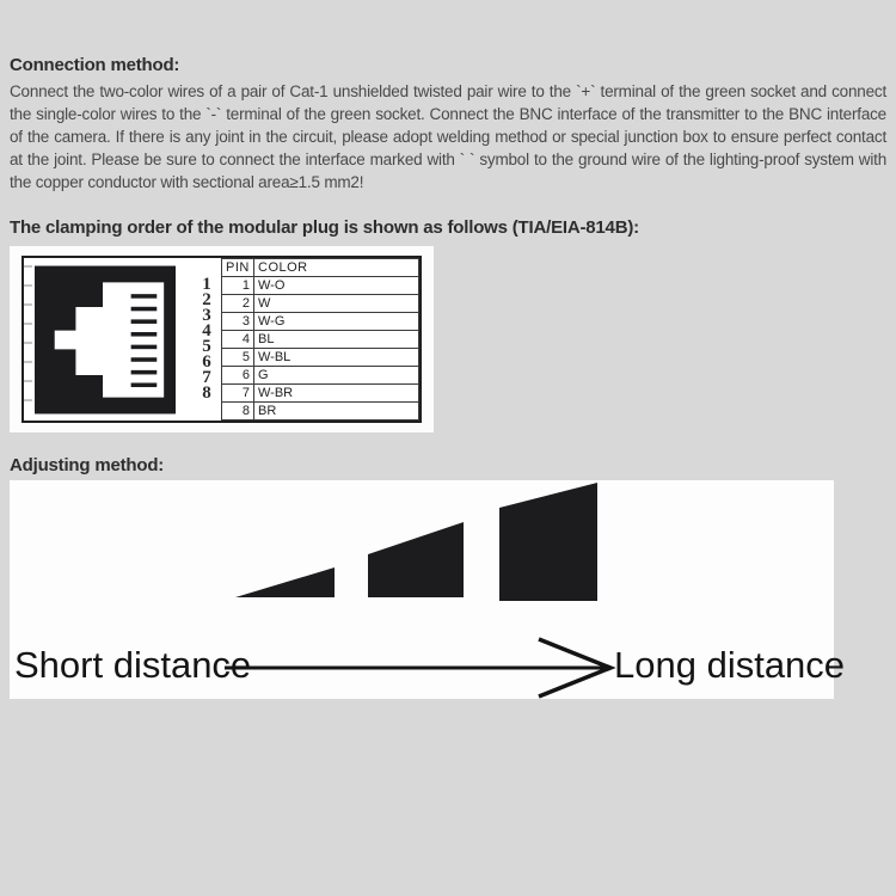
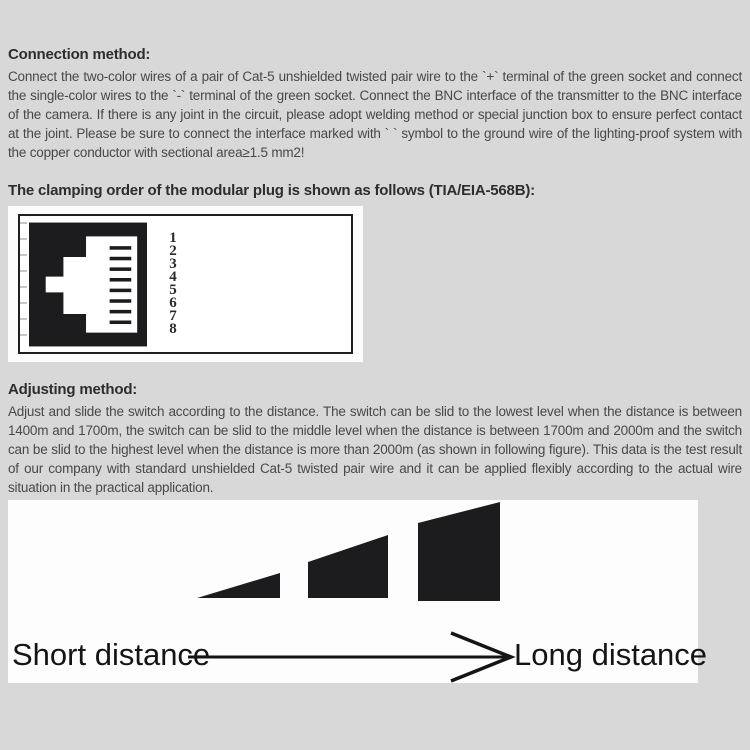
  Connection method:
- Connect the two-color wires of a pair of Cat-1 unshielded twisted pair wire to the `+` terminal of the green socket and connect the single-color wires to the `-` terminal of the green socket. Connect the BNC interface of the transmitter to the BNC interface of the camera. If there is any joint in the circuit, please adopt welding method or special junction box to ensure perfect contact at the joint. Please be sure to connect the interface marked with ` ` symbol to the ground wire of the lighting-proof system with the copper conductor with sectional area≥1.5 mm2!
+ Connect the two-color wires of a pair of Cat-5 unshielded twisted pair wire to the `+` terminal of the green socket and connect the single-color wires to the `-` terminal of the green socket. Connect the BNC interface of the transmitter to the BNC interface of the camera. If there is any joint in the circuit, please adopt welding method or special junction box to ensure perfect contact at the joint. Please be sure to connect the interface marked with ` ` symbol to the ground wire of the lighting-proof system with the copper conductor with sectional area≥1.5 mm2!
- The clamping order of the modular plug is shown as follows (TIA/EIA-814B):
+ The clamping order of the modular plug is shown as follows (TIA/EIA-568B):
  1
  2
  3
  4
  5
  6
  7
  8
- PIN	COLOR
- 1	W-O
- 2	W
- 3	W-G
- 4	BL
- 5	W-BL
- 6	G
- 7	W-BR
- 8	BR
  Adjusting method:
+ Adjust and slide the switch according to the distance. The switch can be slid to the lowest level when the distance is between 1400m and 1700m, the switch can be slid to the middle level when the distance is between 1700m and 2000m and the switch can be slid to the highest level when the distance is more than 2000m (as shown in following figure). This data is the test result of our company with standard unshielded Cat-5 twisted pair wire and it can be applied flexibly according to the actual wire situation in the practical application.
  Short distance
  Long distance
